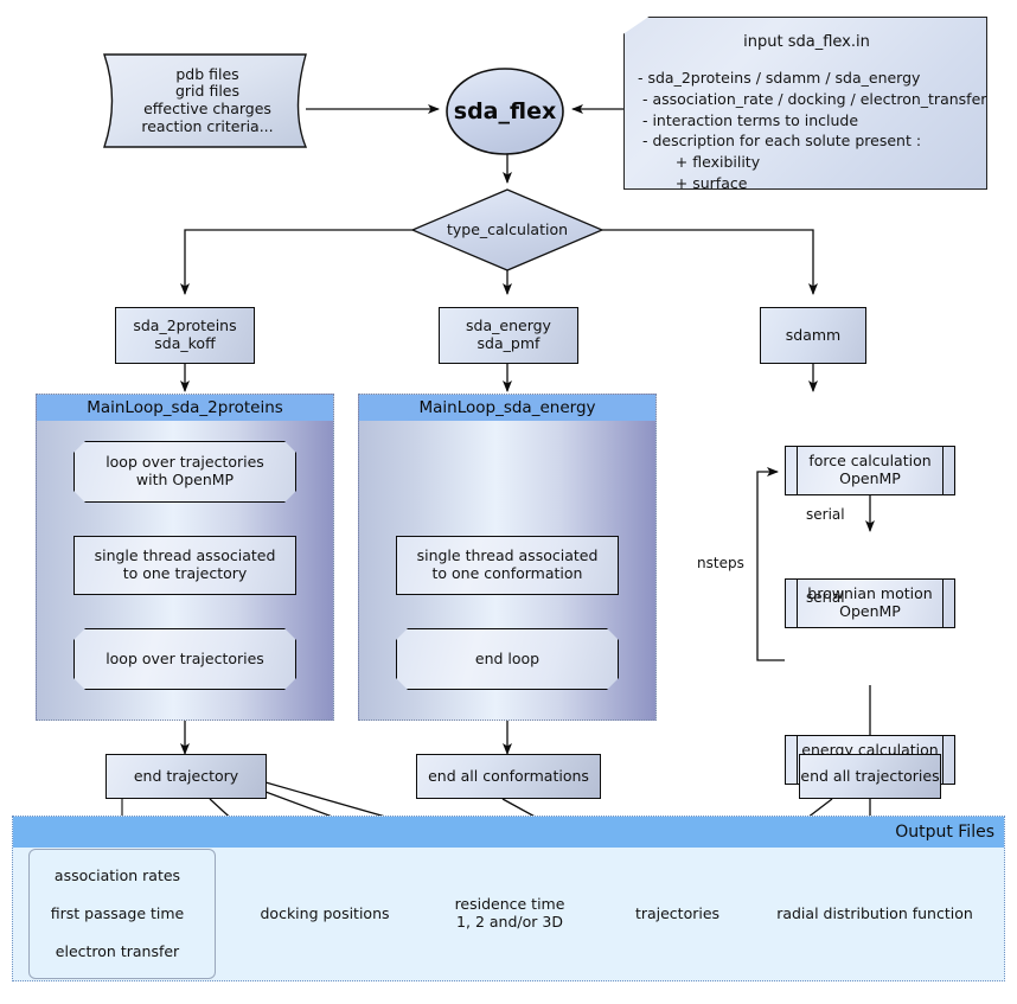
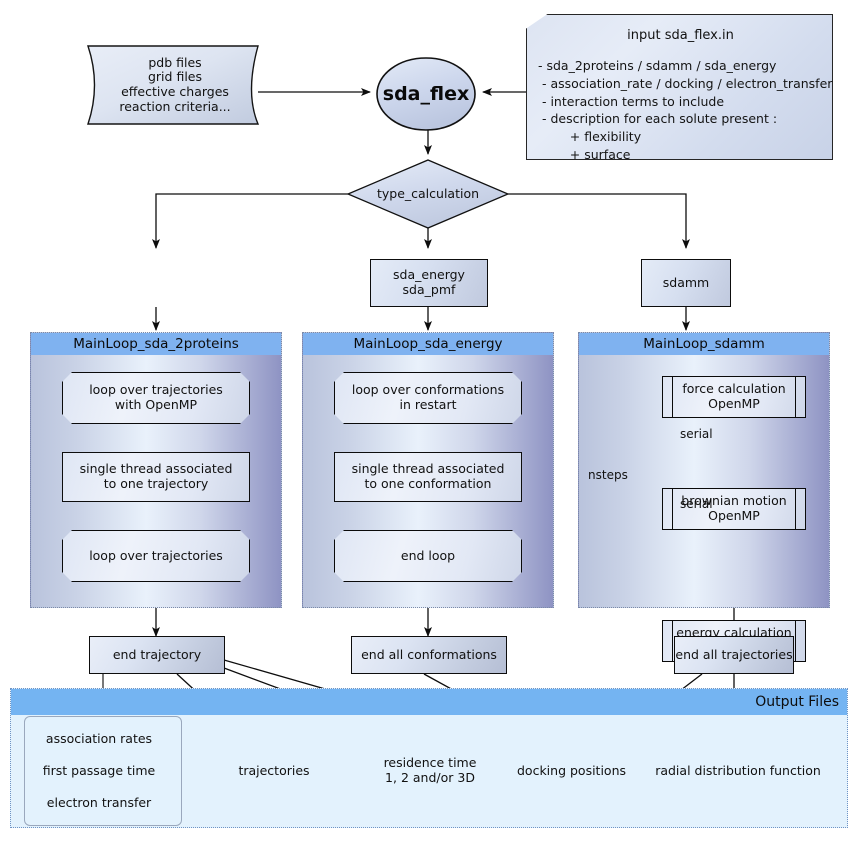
  pdb files
  grid files
  effective charges
  reaction criteria...
  sda_flex
  type_calculation
  input sda_flex.in
  - sda_2proteins / sdamm / sda_energy
  - association_rate / docking / electron_transfer
  - interaction terms to include
  - description for each solute present :
  + flexibility
  + surface
- sda_2proteins
- sda_koff
  sda_energy
  sda_pmf
  sdamm
  MainLoop_sda_2proteins
  loop over trajectories
  with OpenMP
  single thread associated
  to one trajectory
  loop over trajectories
  MainLoop_sda_energy
+ loop over conformations
+ in restart
  single thread associated
  to one conformation
  end loop
+ MainLoop_sdamm
  force calculation
  OpenMP
  brownian motion
  OpenMP
  energy calculation
  serial
  serial
  nsteps
  end trajectory
  end all conformations
  end all trajectories
  Output Files
  association rates
  first passage time
  electron transfer
- docking positions
+ trajectories
  residence time
  1, 2 and/or 3D
- trajectories
+ docking positions
  radial distribution function
